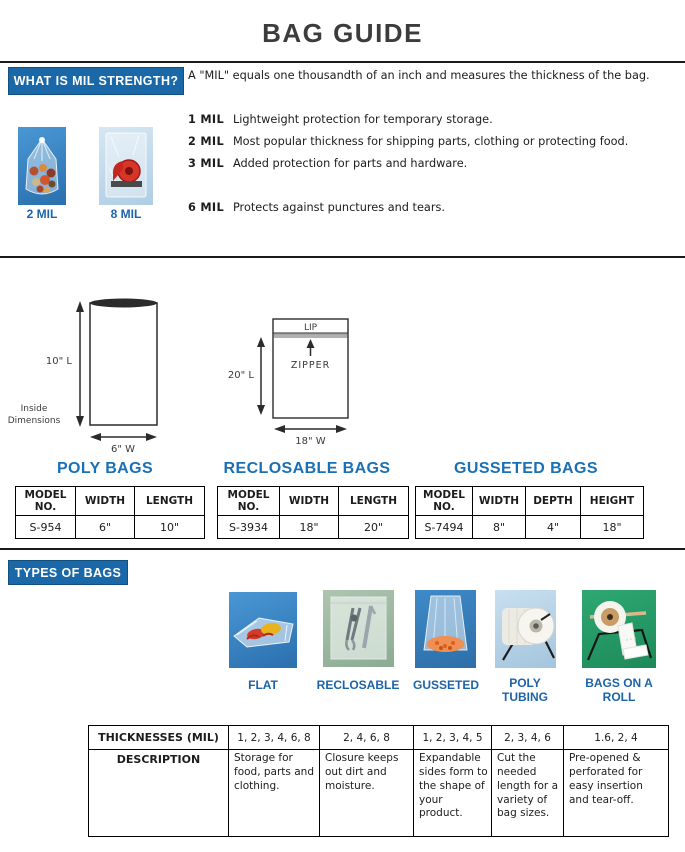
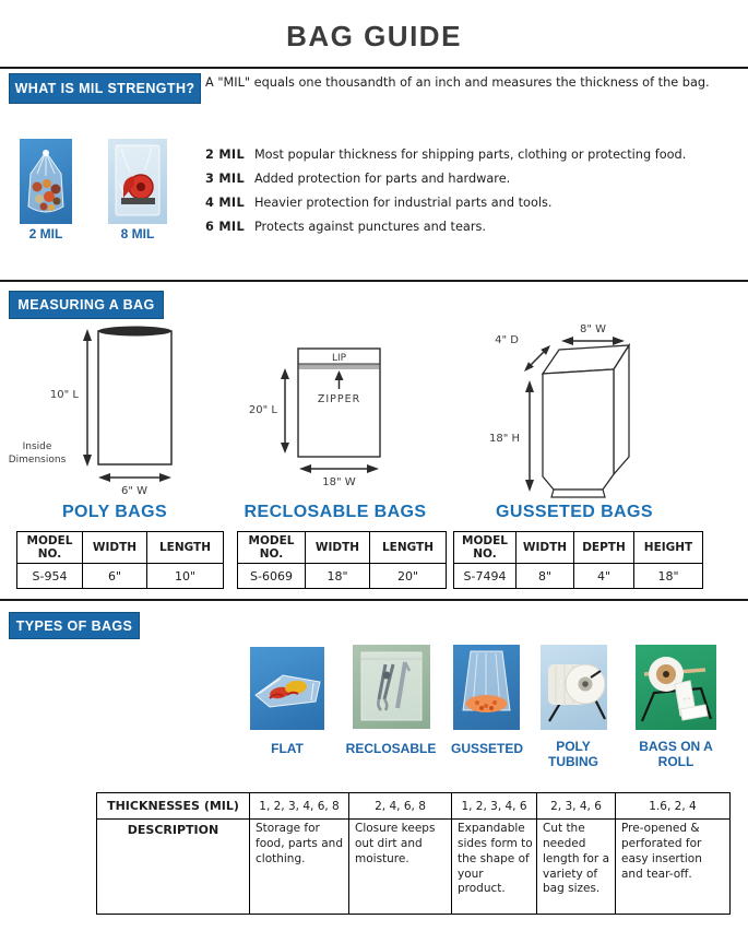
  BAG GUIDE
  WHAT IS MIL STRENGTH?
  A "MIL" equals one thousandth of an inch and measures the thickness of the bag.
- 1 MIL Lightweight protection for temporary storage.
  2 MIL Most popular thickness for shipping parts, clothing or protecting food.
  3 MIL Added protection for parts and hardware.
+ 4 MIL Heavier protection for industrial parts and tools.
  6 MIL Protects against punctures and tears.
  2 MIL
  8 MIL
+ MEASURING A BAG
  10" L
  6" W
  Inside
  Dimensions
  LIP
  ZIPPER
  20" L
  18" W
+ 8" W
+ 4" D
+ 18" H
  POLY BAGS
  RECLOSABLE BAGS
  GUSSETED BAGS
  MODEL NO.	WIDTH	LENGTH
  S-954	6"	10"
  MODEL NO.	WIDTH	LENGTH
- S-3934	18"	20"
+ S-6069	18"	20"
  MODEL NO.	WIDTH	DEPTH	HEIGHT
  S-7494	8"	4"	18"
  TYPES OF BAGS
  FLAT
  RECLOSABLE
  GUSSETED
  POLY TUBING
  BAGS ON A ROLL
- THICKNESSES (MIL)	1, 2, 3, 4, 6, 8	2, 4, 6, 8	1, 2, 3, 4, 5	2, 3, 4, 6	1.6, 2, 4
+ THICKNESSES (MIL)	1, 2, 3, 4, 6, 8	2, 4, 6, 8	1, 2, 3, 4, 6	2, 3, 4, 6	1.6, 2, 4
  DESCRIPTION	Storage for food, parts and clothing.	Closure keeps out dirt and moisture.	Expandable sides form to the shape of your product.	Cut the needed length for a variety of bag sizes.	Pre-opened & perforated for easy insertion and tear-off.
